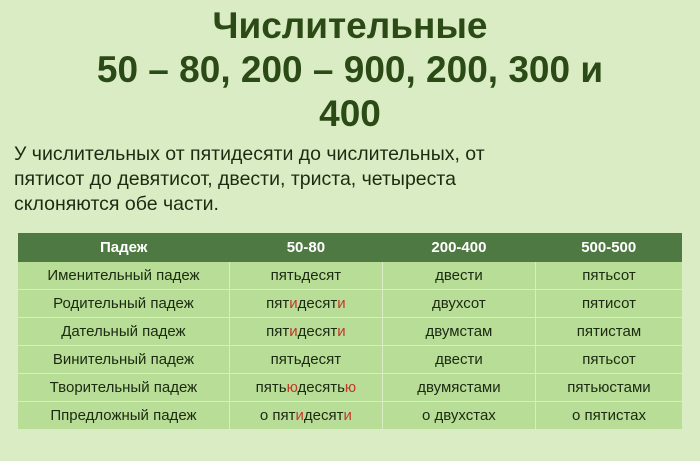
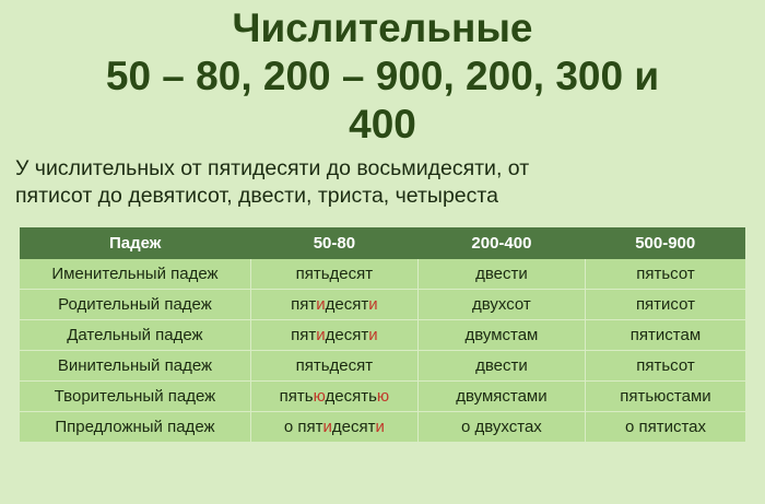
  Числительные
  50 – 80, 200 – 900, 200, 300 и
  400
- У числительных от пятидесяти до числительных, от
+ У числительных от пятидесяти до восьмидесяти, от
  пятисот до девятисот, двести, триста, четыреста
- склоняются обе части.
- Падеж	50-80	200-400	500-500
+ Падеж	50-80	200-400	500-900
  Именительный падеж	пятьдесят	двести	пятьсот
  Родительный падеж	пятидесяти	двухсот	пятисот
  Дательный падеж	пятидесяти	двумстам	пятистам
  Винительный падеж	пятьдесят	двести	пятьсот
  Творительный падеж	пятьюдесятью	двумястами	пятьюстами
  Ппредложный падеж	о пятидесяти	о двухстах	о пятистах
